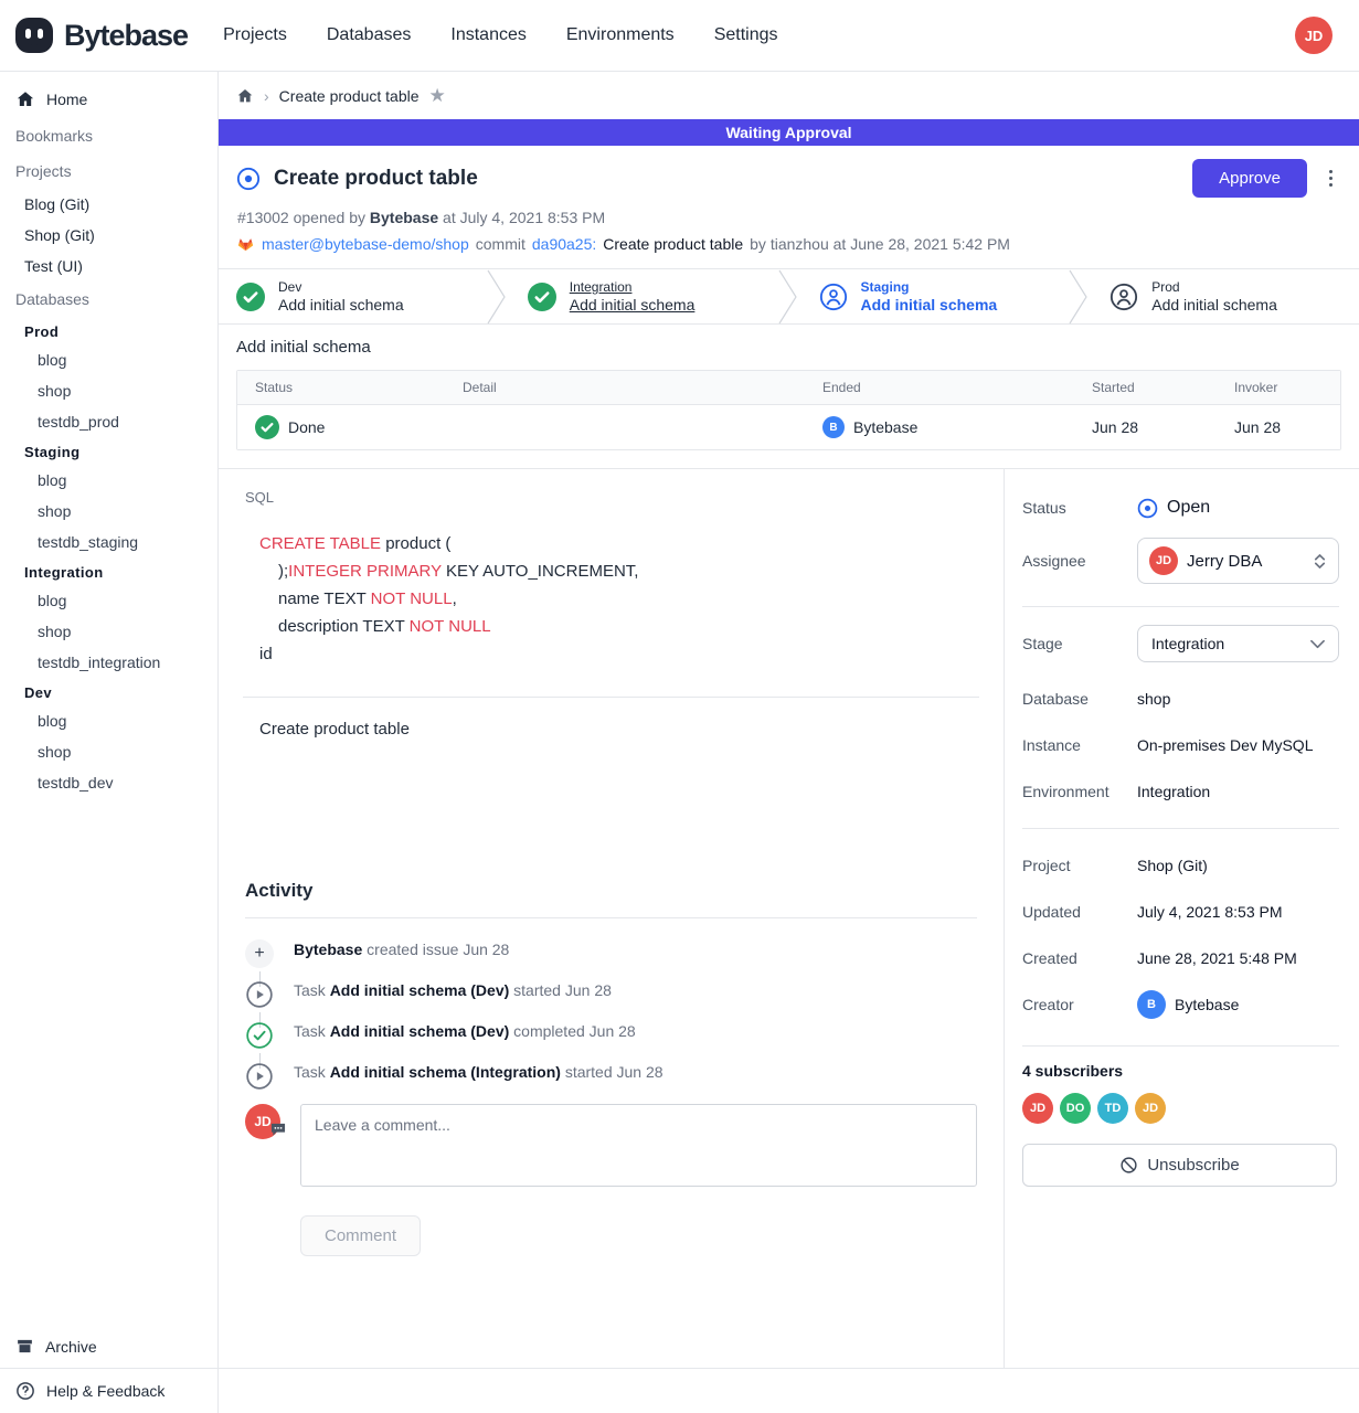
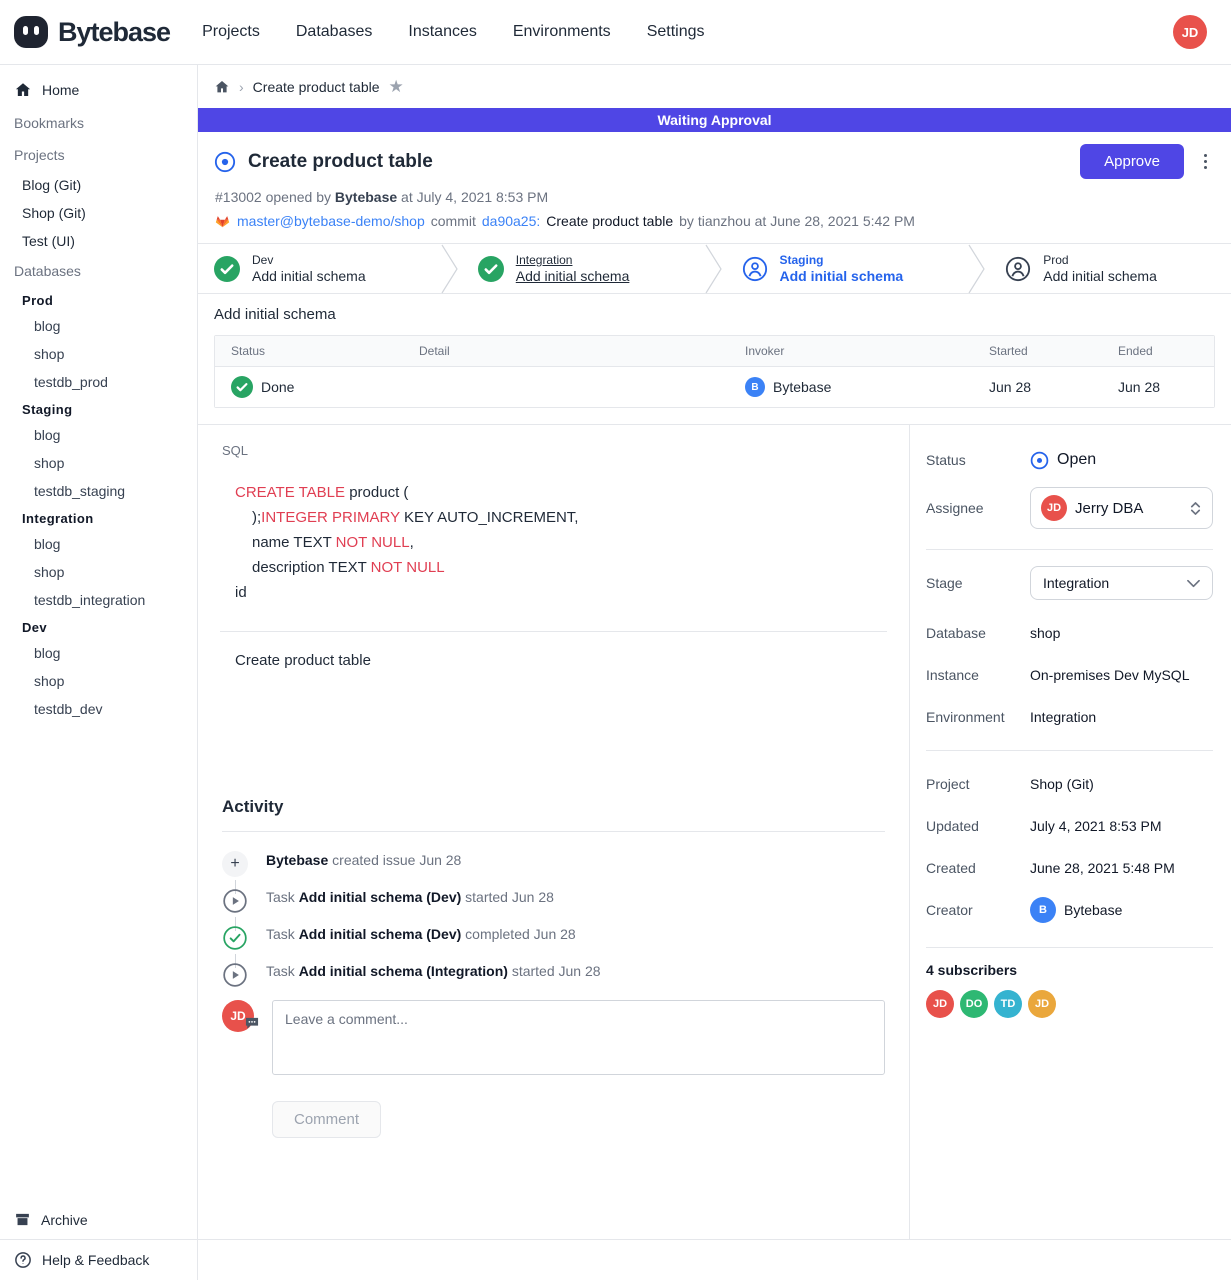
  Bytebase
  Projects
  Databases
  Instances
  Environments
  Settings
  JD
  Home
  Bookmarks
  Projects
  Blog (Git)
  Shop (Git)
  Test (UI)
  Databases
  Prod
  blog
  shop
  testdb_prod
  Staging
  blog
  shop
  testdb_staging
  Integration
  blog
  shop
  testdb_integration
  Dev
  blog
  shop
  testdb_dev
  Archive
  Help & Feedback
  ›
  Create product table
  ★
  Waiting Approval
  Create product table
  Approve
  #13002 opened by Bytebase at July 4, 2021 8:53 PM
  master@bytebase-demo/shop
  commit
  da90a25:
  Create product table
  by tianzhou at June 28, 2021 5:42 PM
  Dev
  Add initial schema
  Integration
  Add initial schema
  Staging
  Add initial schema
  Prod
  Add initial schema
  Add initial schema
  Status
  Detail
- Ended
+ Invoker
  Started
- Invoker
+ Ended
  Done
  B
  Bytebase
  Jun 28
  Jun 28
  SQL
  CREATE TABLE product (
  );INTEGER PRIMARY KEY AUTO_INCREMENT,
  name TEXT NOT NULL,
  description TEXT NOT NULL
  id
  Create product table
  Activity
  +
  Bytebase created issue Jun 28
  Task Add initial schema (Dev) started Jun 28
  Task Add initial schema (Dev) completed Jun 28
  Task Add initial schema (Integration) started Jun 28
  JD
  Leave a comment...
  Comment
  Status
  Open
  Assignee
  JD
  Jerry DBA
  Stage
  Integration
  Database
  shop
  Instance
  On-premises Dev MySQL
  Environment
  Integration
  Project
  Shop (Git)
  Updated
  July 4, 2021 8:53 PM
  Created
  June 28, 2021 5:48 PM
  Creator
  B
  Bytebase
  4 subscribers
  JD
  DO
  TD
  JD
- Unsubscribe
